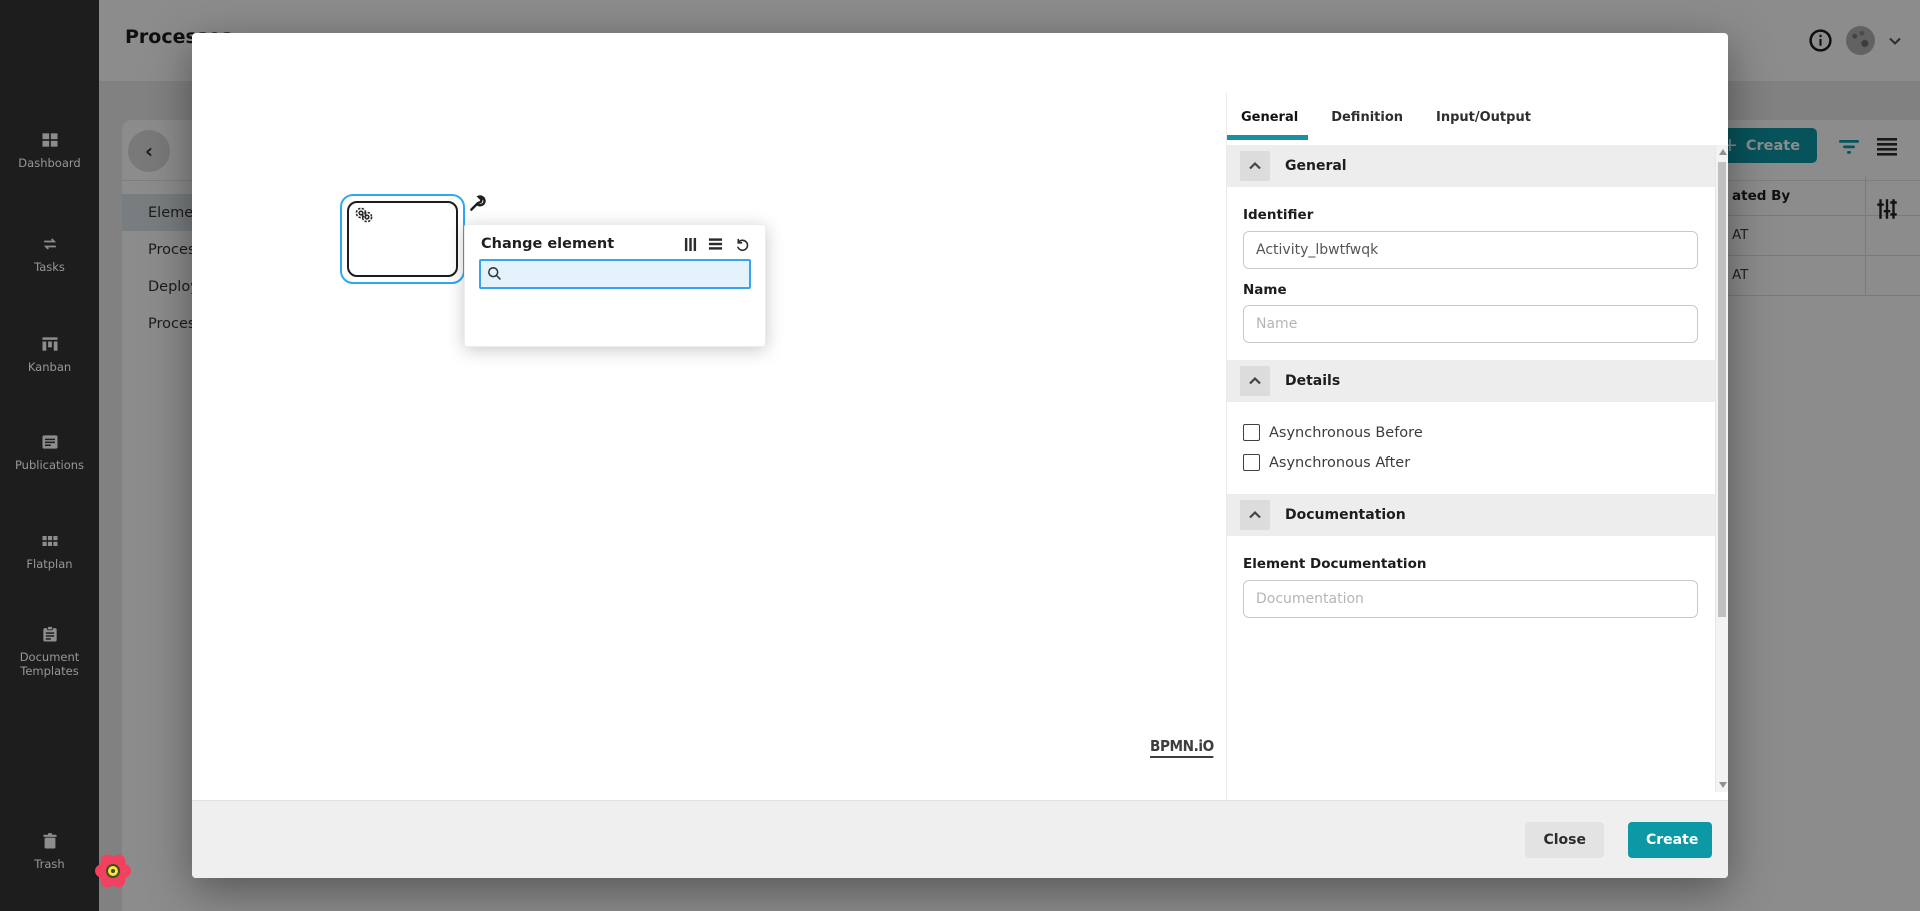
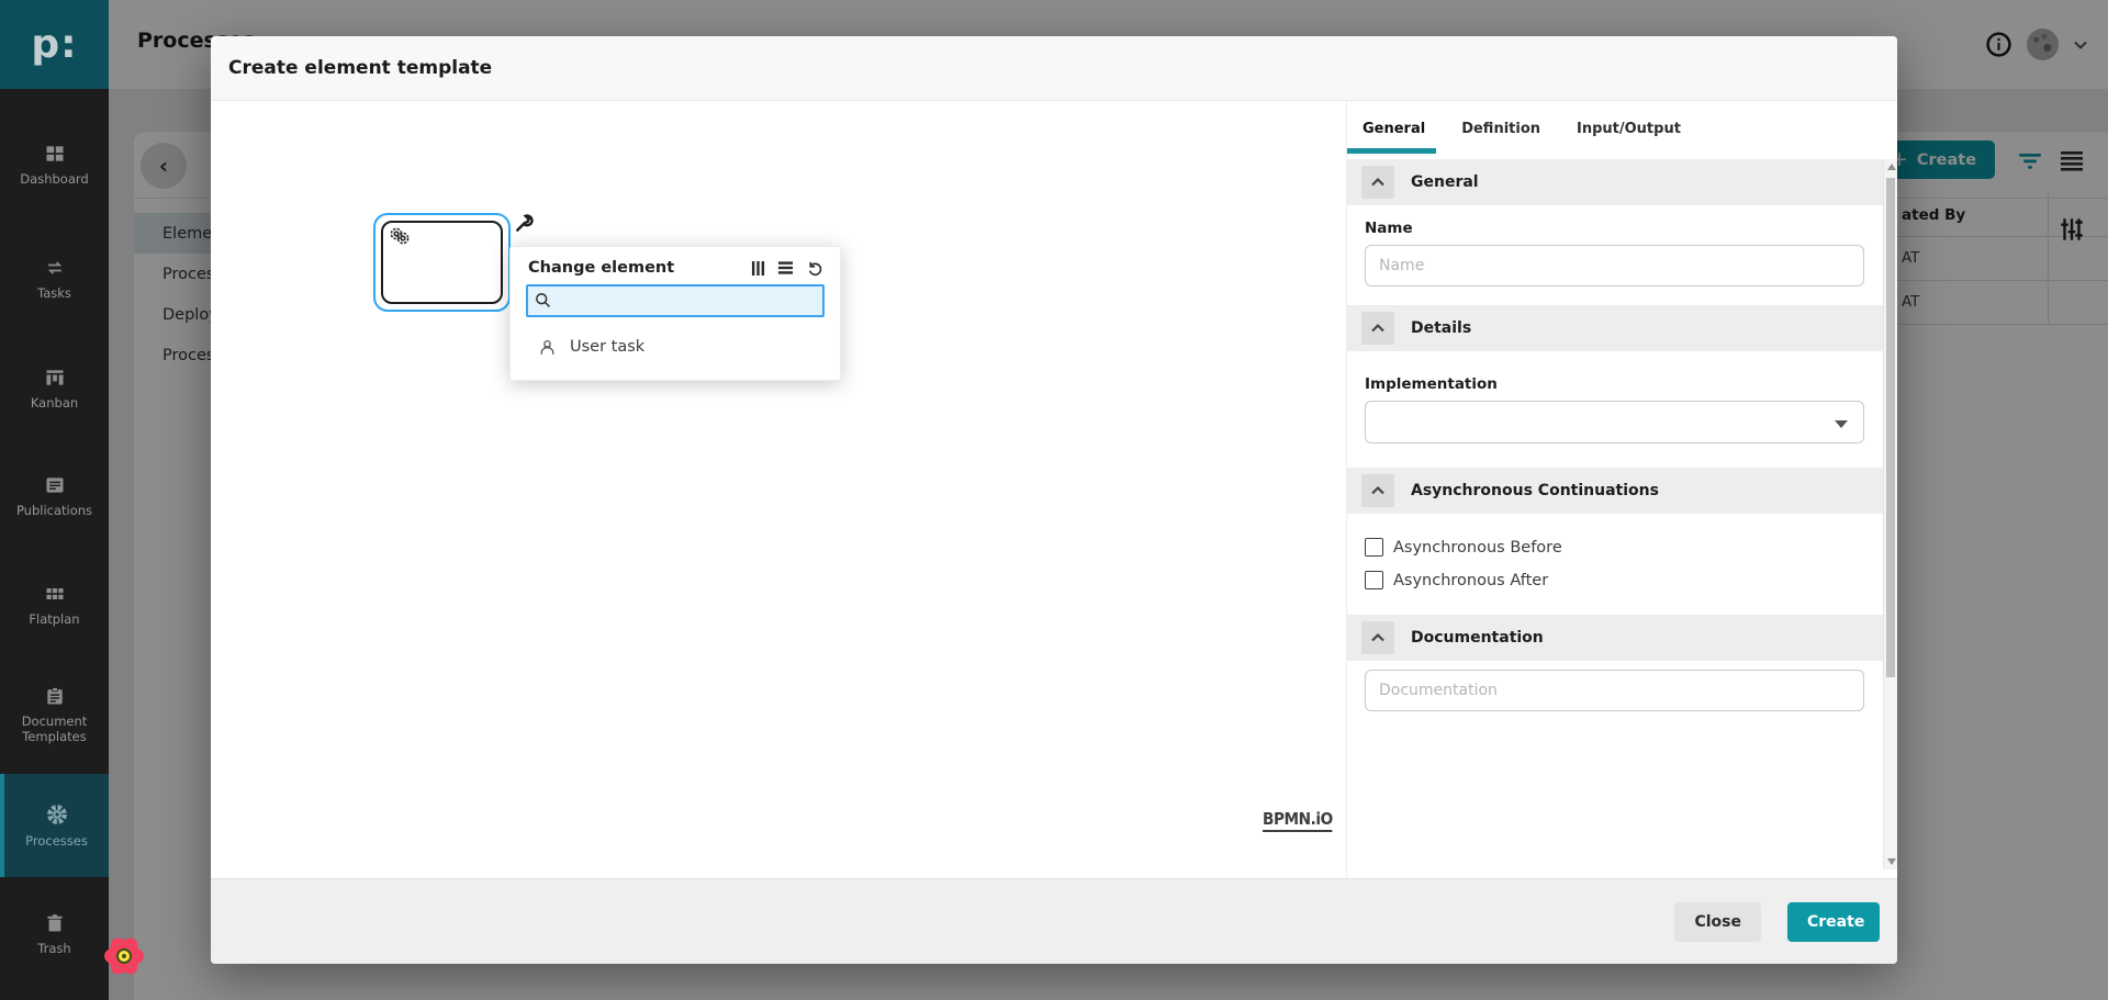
+ p:
  Dashboard
  Tasks
  Kanban
  Publications
  Flatplan
  Document Templates
+ Processes
  Trash
  ‹
  Eleme
  Proce
  Deplo
  Proce
  +
  Create
  ated By
  AT
  AT
+ Create element template
  Change element
+ User task
  BPMN.iO
  General
  Definition
  Input/Output
  General
- Identifier
- Activity_lbwtfwqk
  Name
  Name
  Details
+ Implementation
+ Asynchronous Continuations
  Asynchronous Before
  Asynchronous After
  Documentation
- Element Documentation
  Documentation
  Close
  Create
